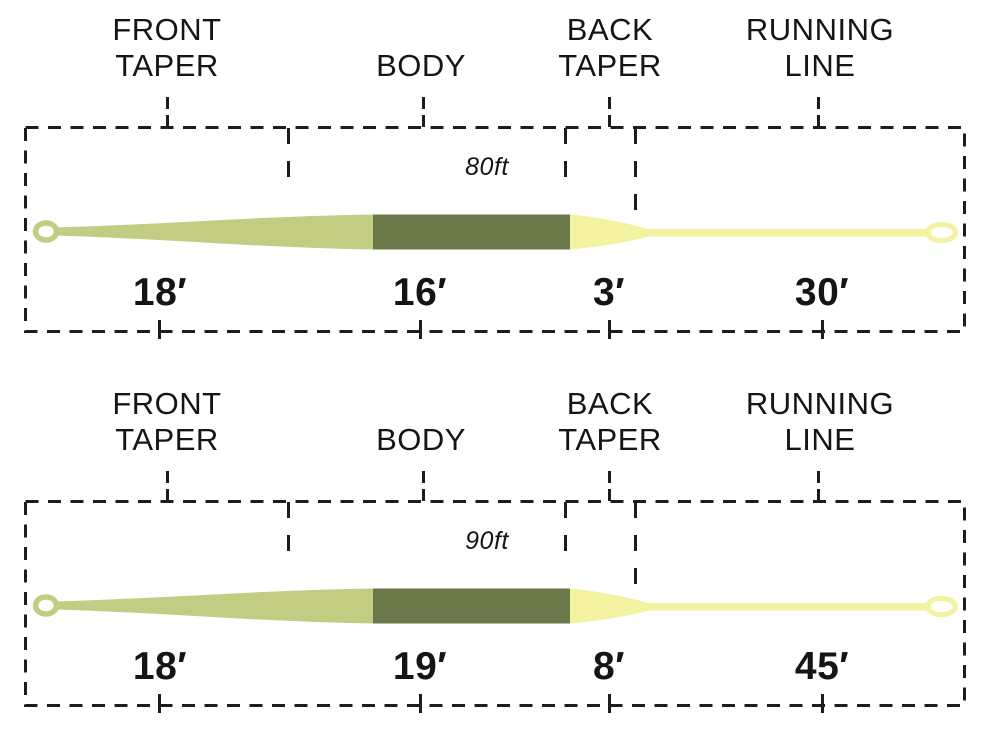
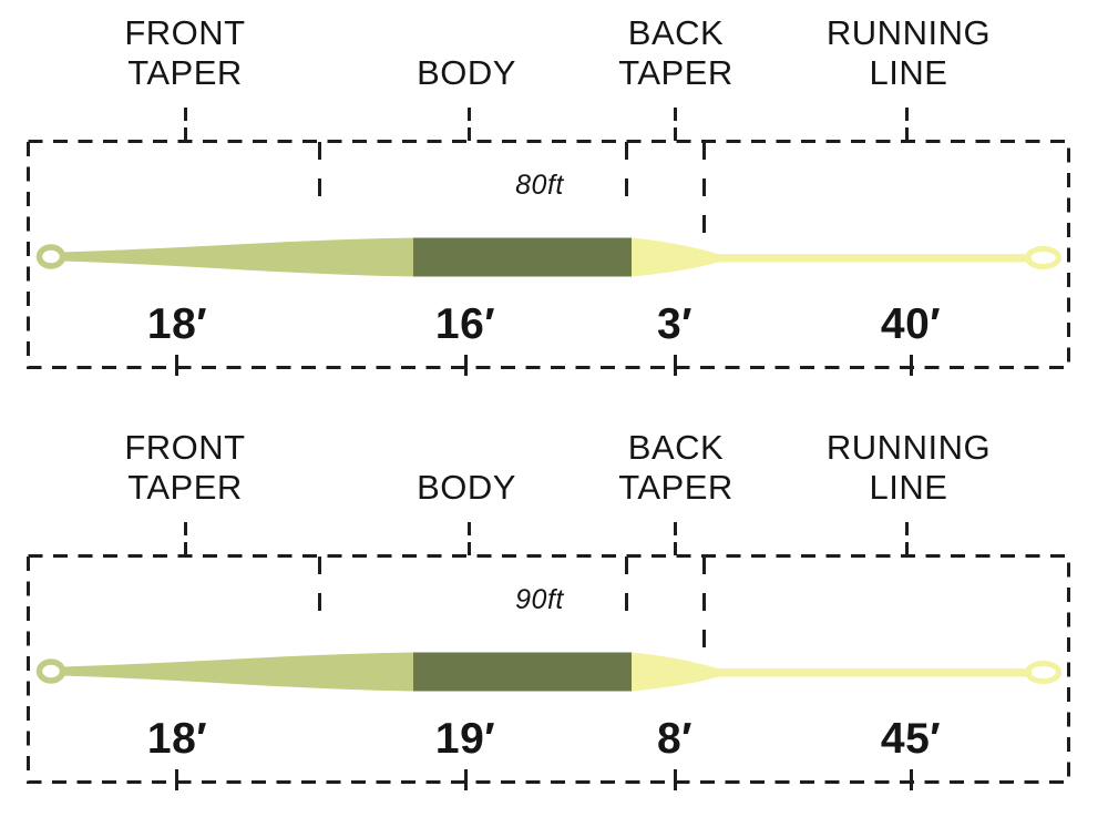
  FRONT TAPER
  BODY
  BACK TAPER
  RUNNING LINE
  80ft
  18′
  16′
  3′
- 30′
+ 40′
  FRONT TAPER
  BODY
  BACK TAPER
  RUNNING LINE
  90ft
  18′
  19′
  8′
  45′
